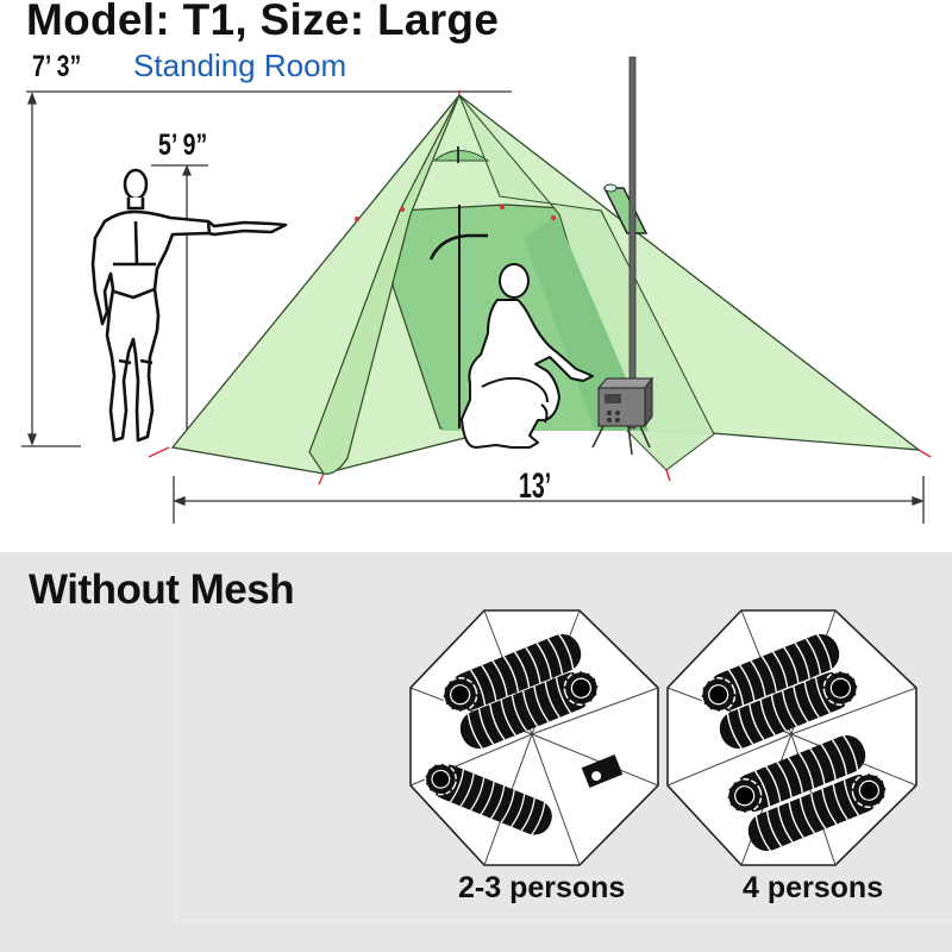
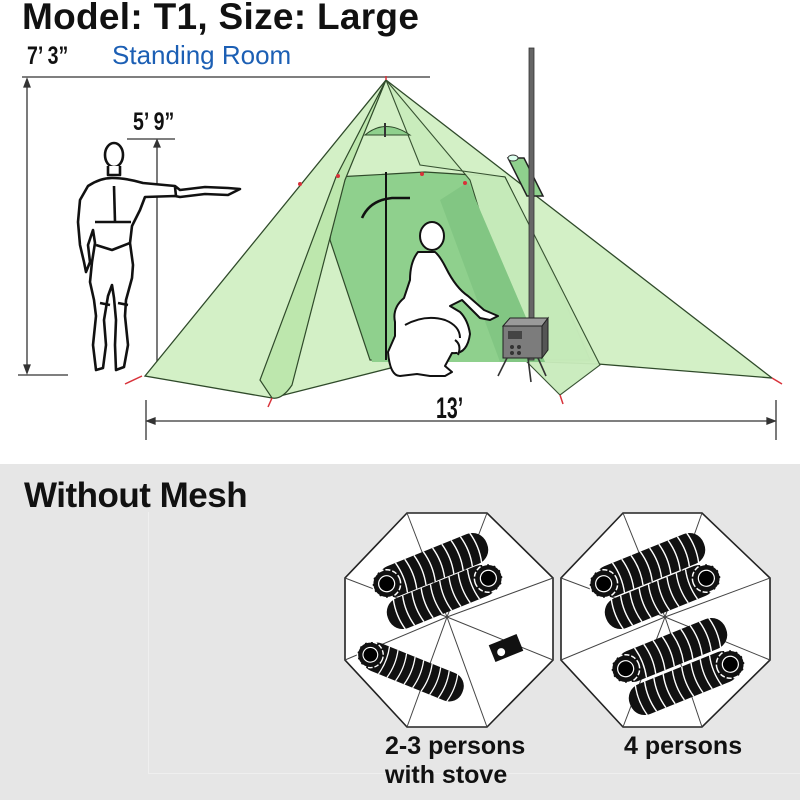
  Model: T1, Size: Large
  7’ 3”
  Standing Room
  5’ 9”
  13’
  Without Mesh
  2-3 persons
+ with stove
  4 persons
